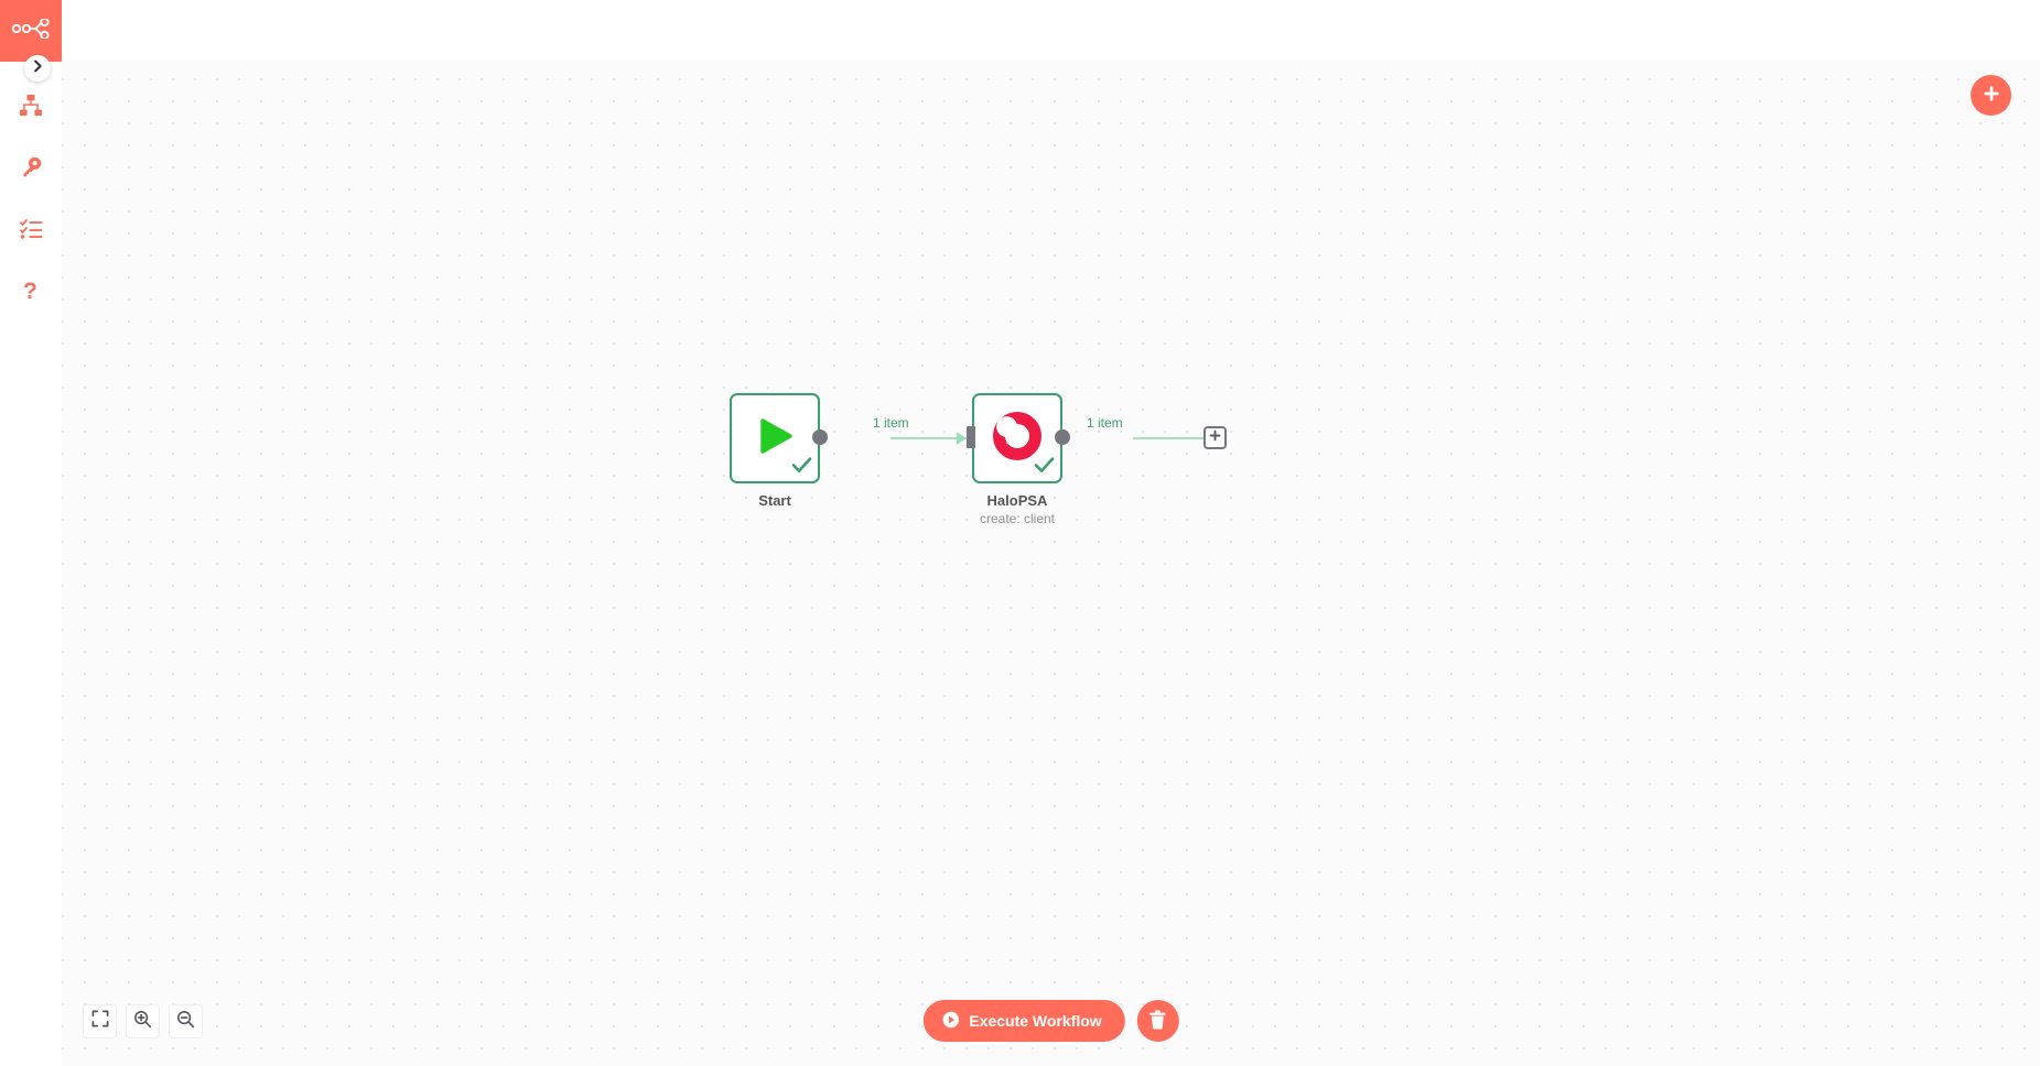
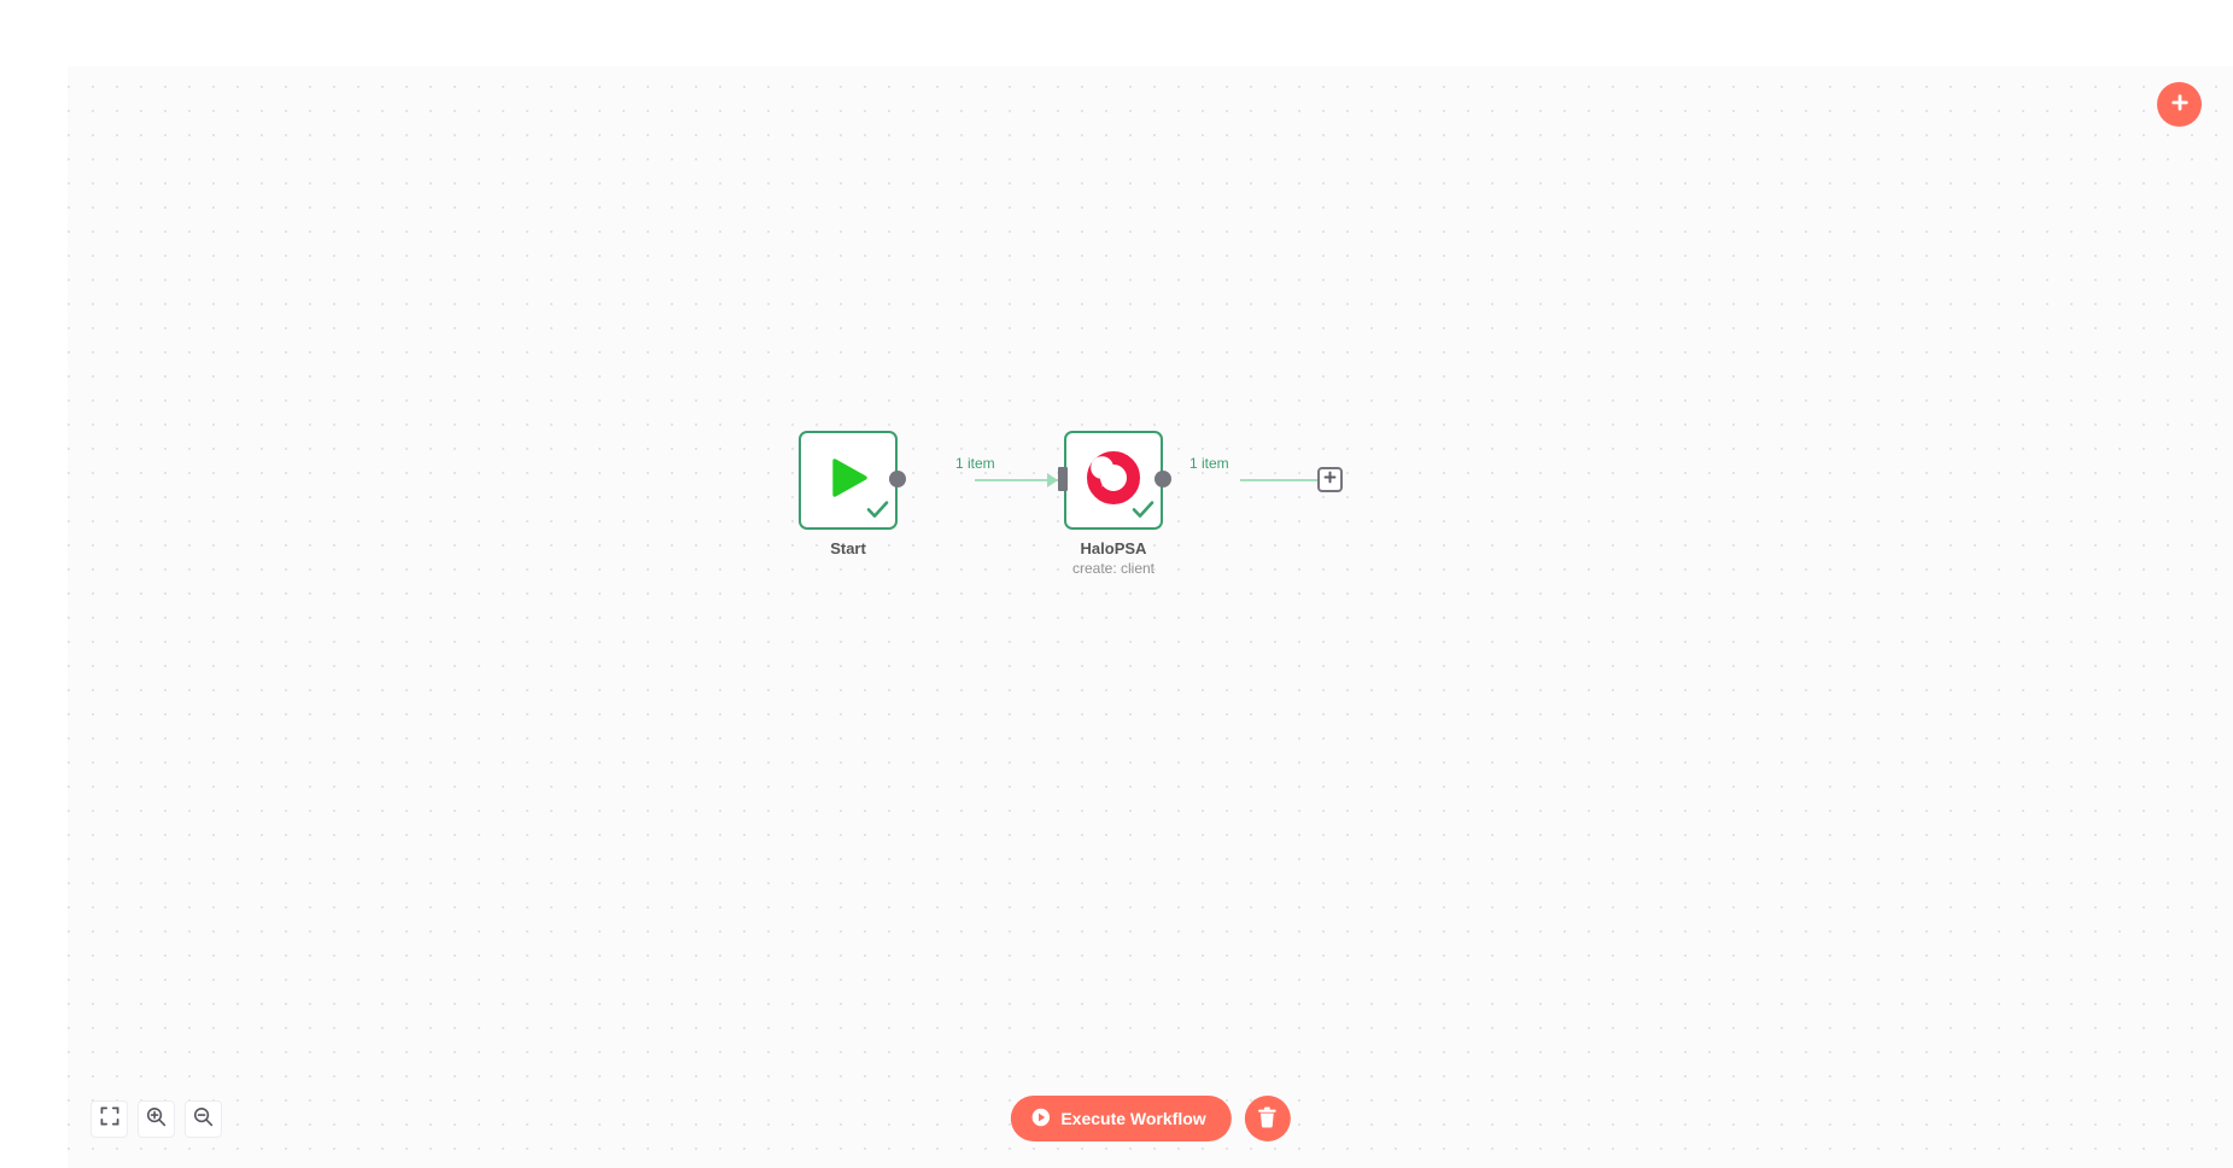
- ?
  1 item
  1 item
  Start
  HaloPSA
  create: client
  Execute Workflow
